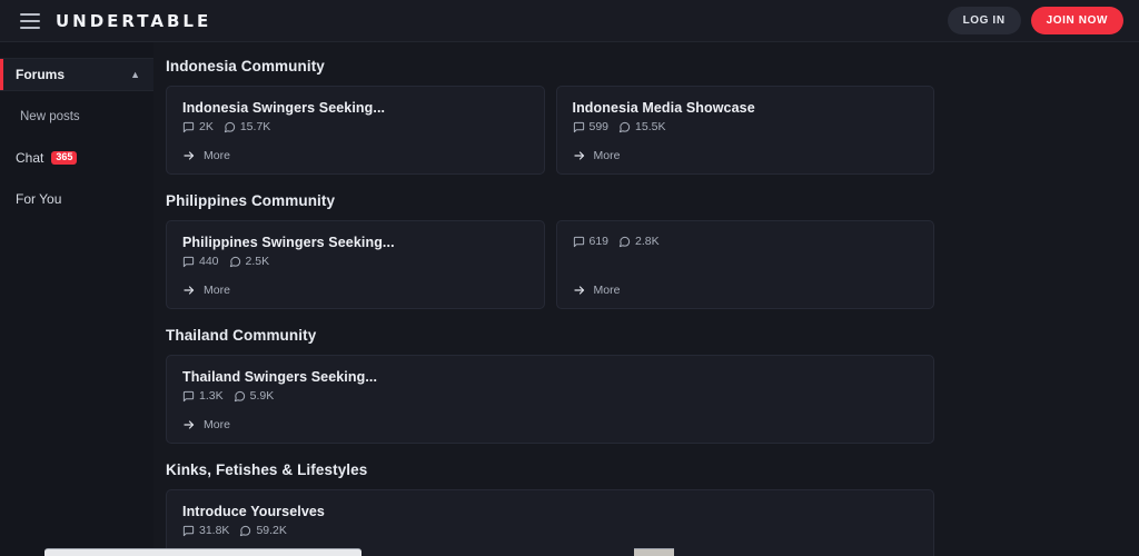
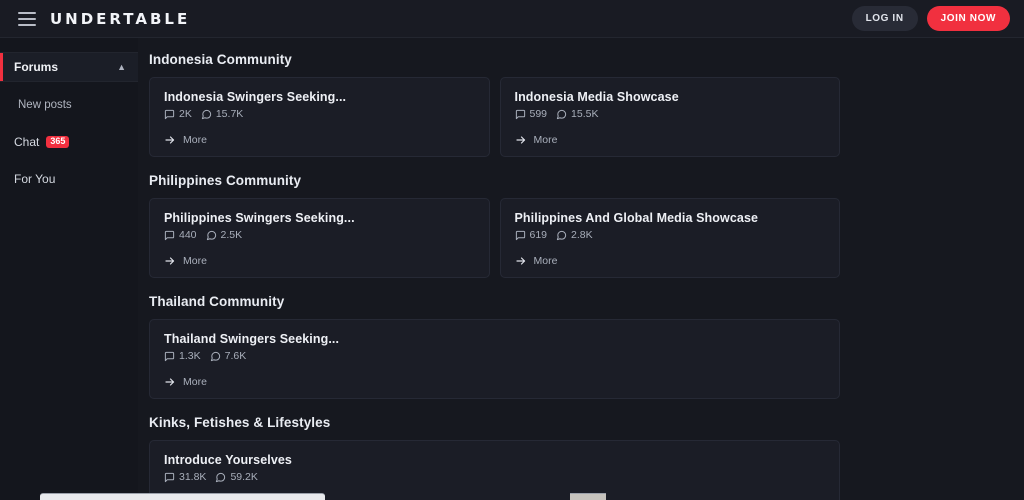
  UNDERTABLE
  LOG IN
  JOIN NOW
  Forums
  ▲
  New posts
  Chat
  365
  For You
  Indonesia Community
  Indonesia Swingers Seeking...
  2K
  15.7K
  More
  Indonesia Media Showcase
  599
  15.5K
  More
  Philippines Community
  Philippines Swingers Seeking...
  440
  2.5K
  More
+ Philippines And Global Media Showcase
  619
  2.8K
  More
  Thailand Community
  Thailand Swingers Seeking...
  1.3K
- 5.9K
+ 7.6K
  More
  Kinks, Fetishes & Lifestyles
  Introduce Yourselves
  31.8K
  59.2K
